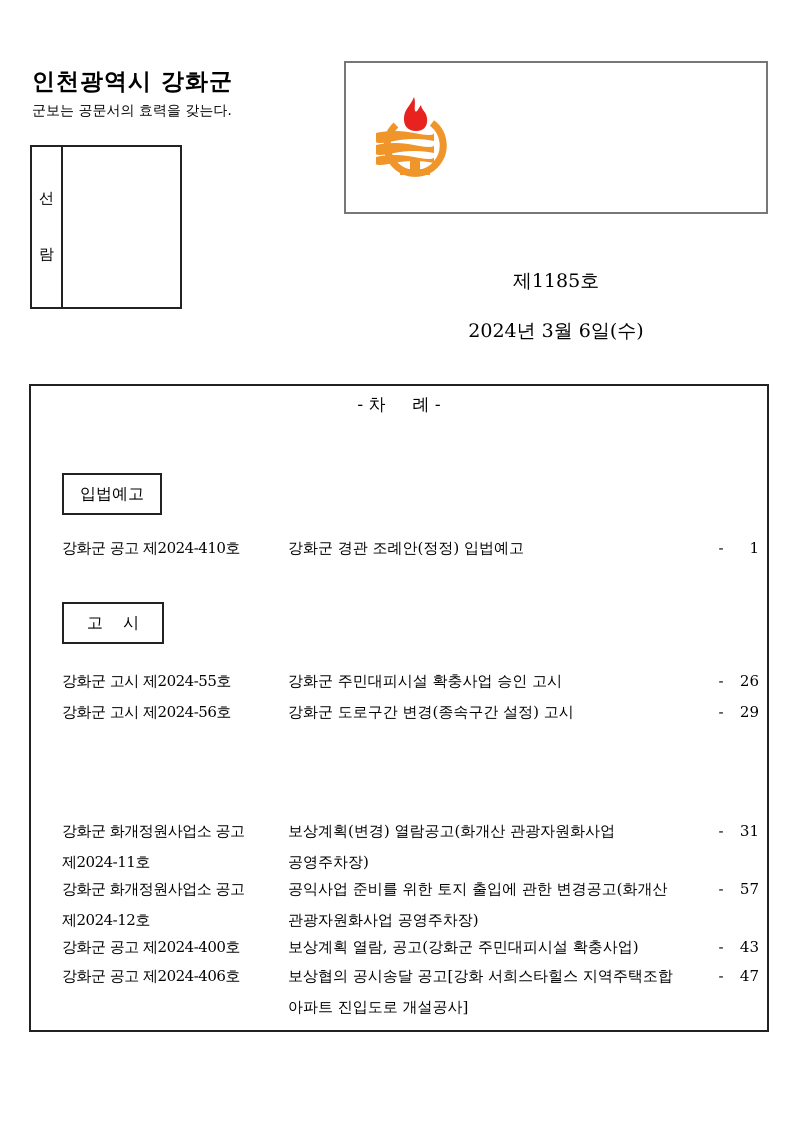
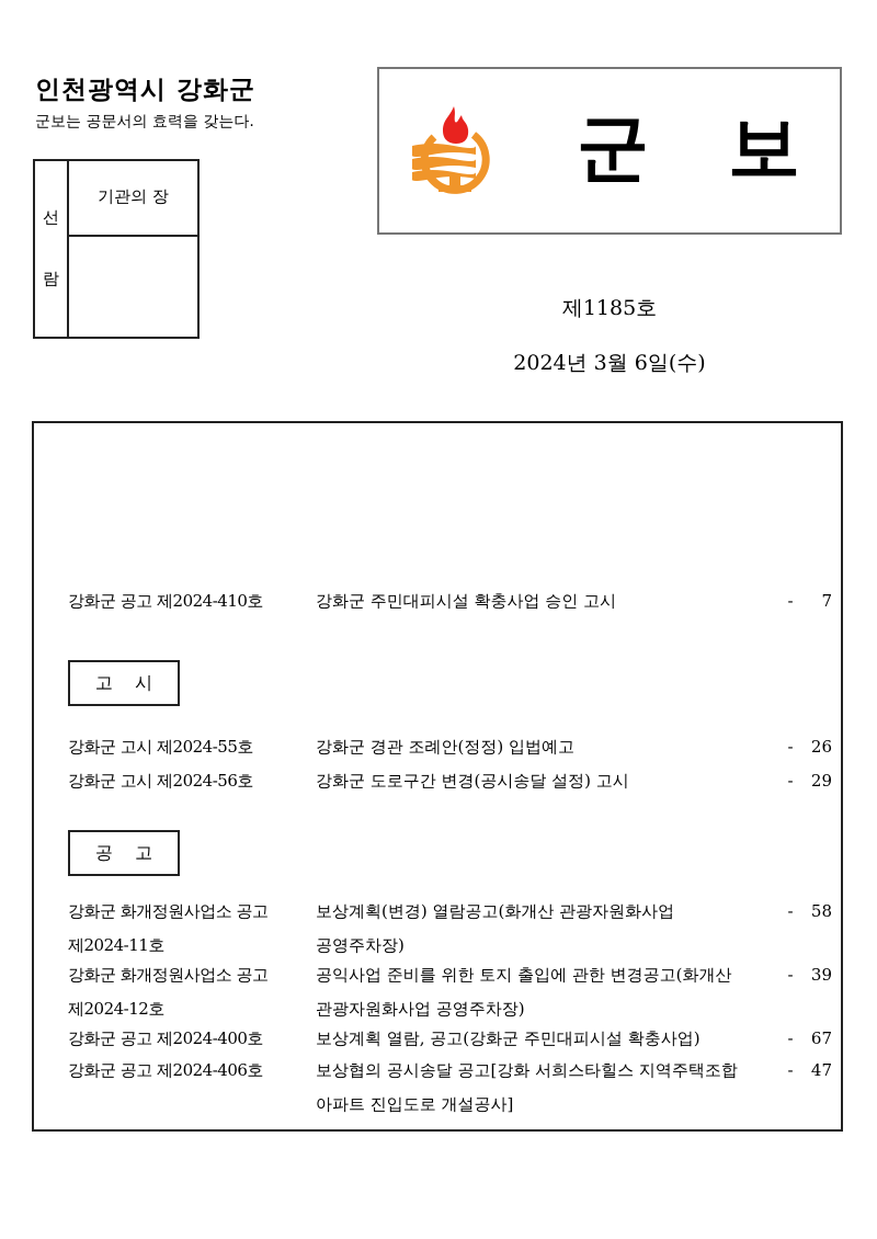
  인천광역시 강화군
  군보는 공문서의 효력을 갖는다.
  선
  람
+ 기관의 장
+ 군
+ 보
  제1185호
  2024년 3월 6일(수)
- - 차 례 -
- 입법예고
  강화군 공고 제2024-410호
- 강화군 경관 조례안(정정) 입법예고
+ 강화군 주민대피시설 확충사업 승인 고시
  -
- 1
+ 7
  고 시
  강화군 고시 제2024-55호
- 강화군 주민대피시설 확충사업 승인 고시
+ 강화군 경관 조례안(정정) 입법예고
  -
  26
  강화군 고시 제2024-56호
- 강화군 도로구간 변경(종속구간 설정) 고시
+ 강화군 도로구간 변경(공시송달 설정) 고시
  -
  29
+ 공 고
  강화군 화개정원사업소 공고
  제2024-11호
  보상계획(변경) 열람공고(화개산 관광자원화사업
  공영주차장)
  -
- 31
+ 58
  강화군 화개정원사업소 공고
  제2024-12호
  공익사업 준비를 위한 토지 출입에 관한 변경공고(화개산
  관광자원화사업 공영주차장)
  -
- 57
+ 39
  강화군 공고 제2024-400호
  보상계획 열람, 공고(강화군 주민대피시설 확충사업)
  -
- 43
+ 67
  강화군 공고 제2024-406호
  보상협의 공시송달 공고[강화 서희스타힐스 지역주택조합
  아파트 진입도로 개설공사]
  -
  47
